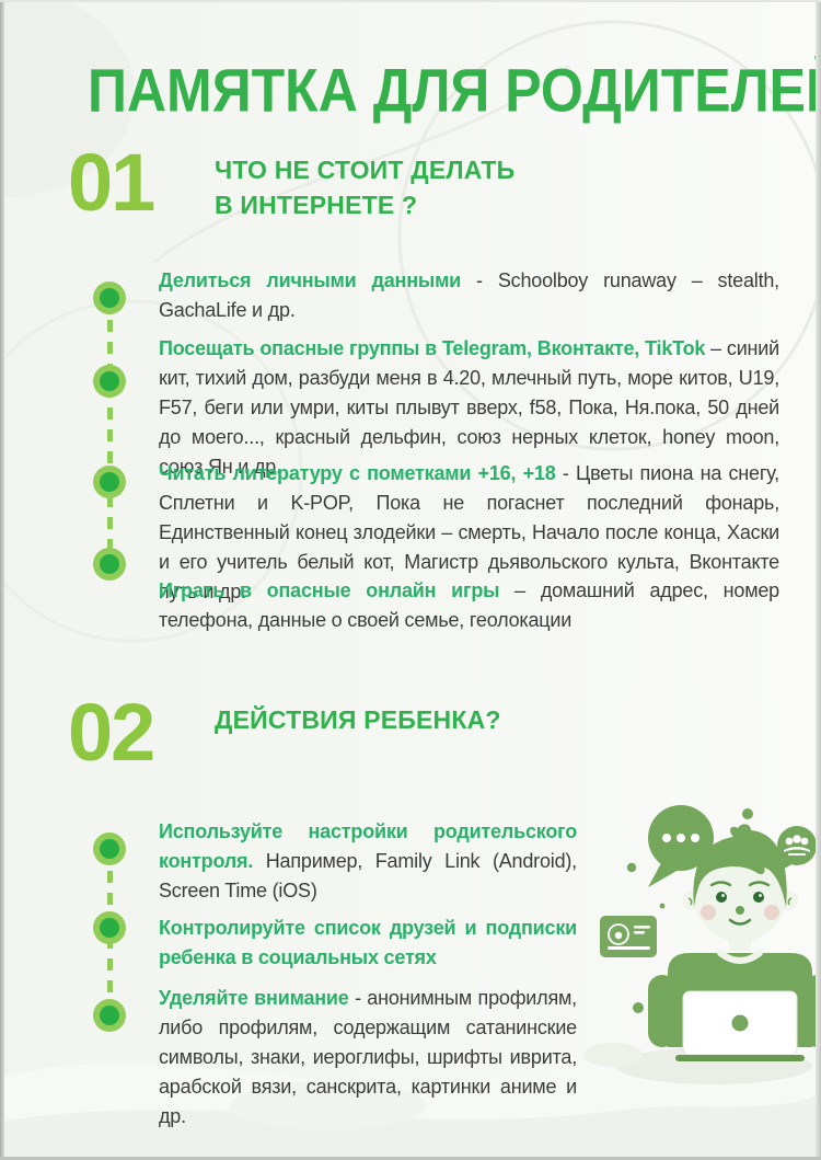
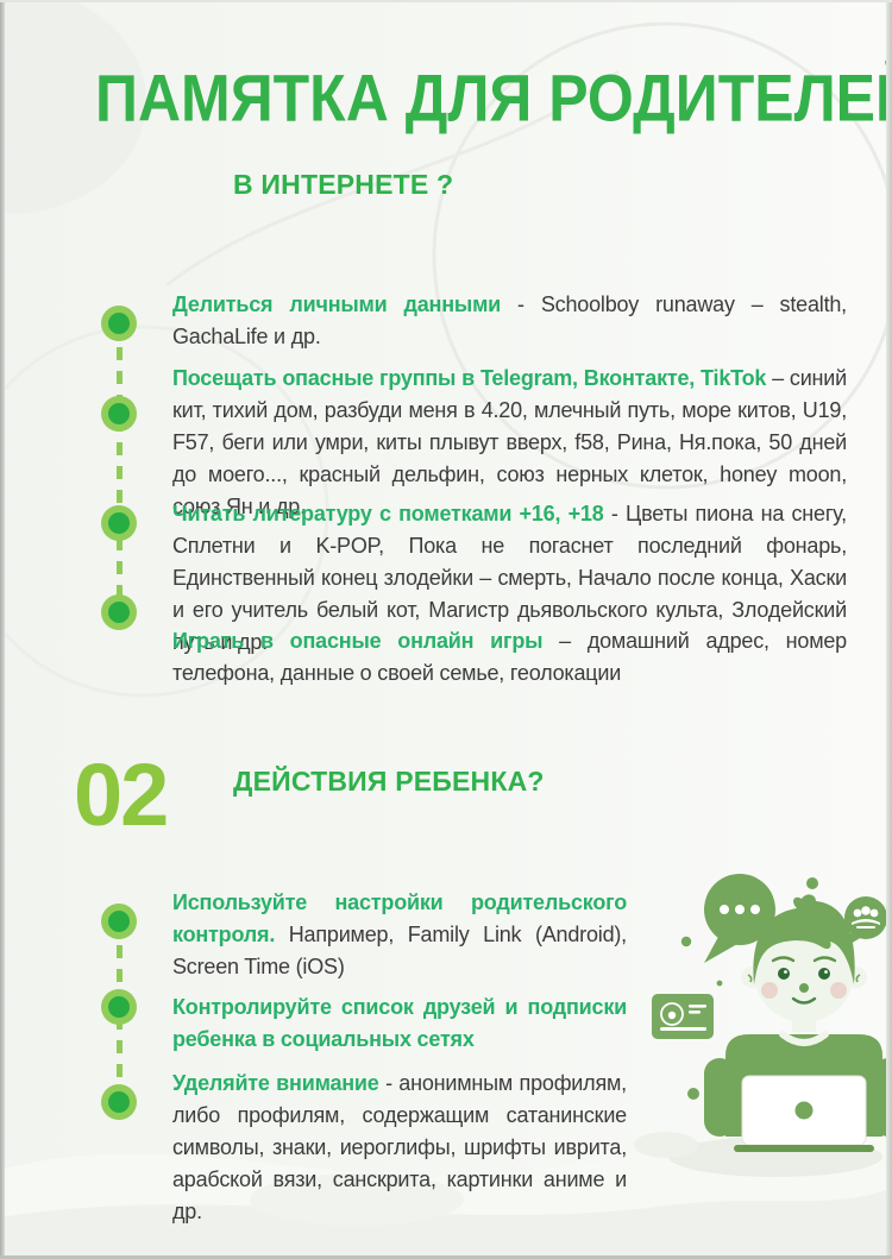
  ПАМЯТКА ДЛЯ РОДИТЕЛЕ
- 01
- ЧТО НЕ СТОИТ ДЕЛАТЬ
  В ИНТЕРНЕТЕ ?
  Делиться личными данными - Schoolboy runaway – stealth, GachaLife и др.
- Посещать опасные группы в Telegram, Вконтакте, TikTok – синий кит, тихий дом, разбуди меня в 4.20, млечный путь, море китов, U19, F57, беги или умри, киты плывут вверх, f58, Пока, Ня.пока, 50 дней до моего..., красный дельфин, союз нерных клеток, honey moon, союз Ян и др.
+ Посещать опасные группы в Telegram, Вконтакте, TikTok – синий кит, тихий дом, разбуди меня в 4.20, млечный путь, море китов, U19, F57, беги или умри, киты плывут вверх, f58, Рина, Ня.пока, 50 дней до моего..., красный дельфин, союз нерных клеток, honey moon, союз Ян и др.
- Читать литературу с пометками +16, +18 - Цветы пиона на снегу, Сплетни и K-POP, Пока не погаснет последний фонарь, Единственный конец злодейки – смерть, Начало после конца, Хаски и его учитель белый кот, Магистр дьявольского культа, Вконтакте путь и др.
+ Читать литературу с пометками +16, +18 - Цветы пиона на снегу, Сплетни и K-POP, Пока не погаснет последний фонарь, Единственный конец злодейки – смерть, Начало после конца, Хаски и его учитель белый кот, Магистр дьявольского культа, Злодейский путь и др.
  Играть в опасные онлайн игры – домашний адрес, номер телефона, данные о своей семье, геолокации
  02
  ДЕЙСТВИЯ РЕБЕНКА?
  Используйте настройки родительского контроля. Например, Family Link (Android), Screen Time (iOS)
  Контролируйте список друзей и подписки ребенка в социальных сетях
  Уделяйте внимание - анонимным профилям, либо профилям, содержащим сатанинские символы, знаки, иероглифы, шрифты иврита, арабской вязи, санскрита, картинки аниме и др.
